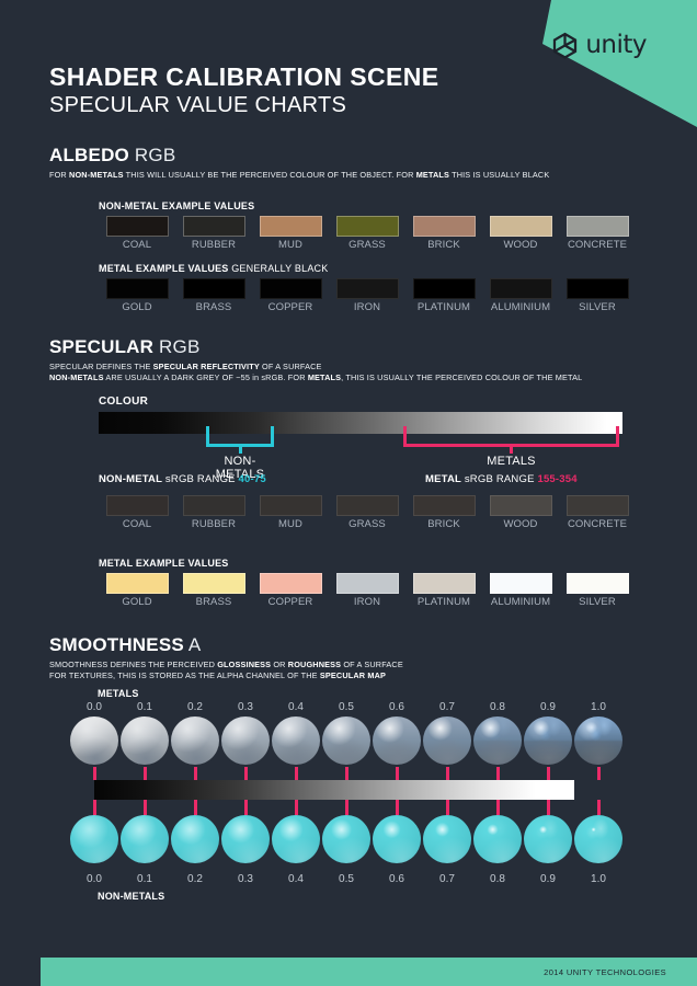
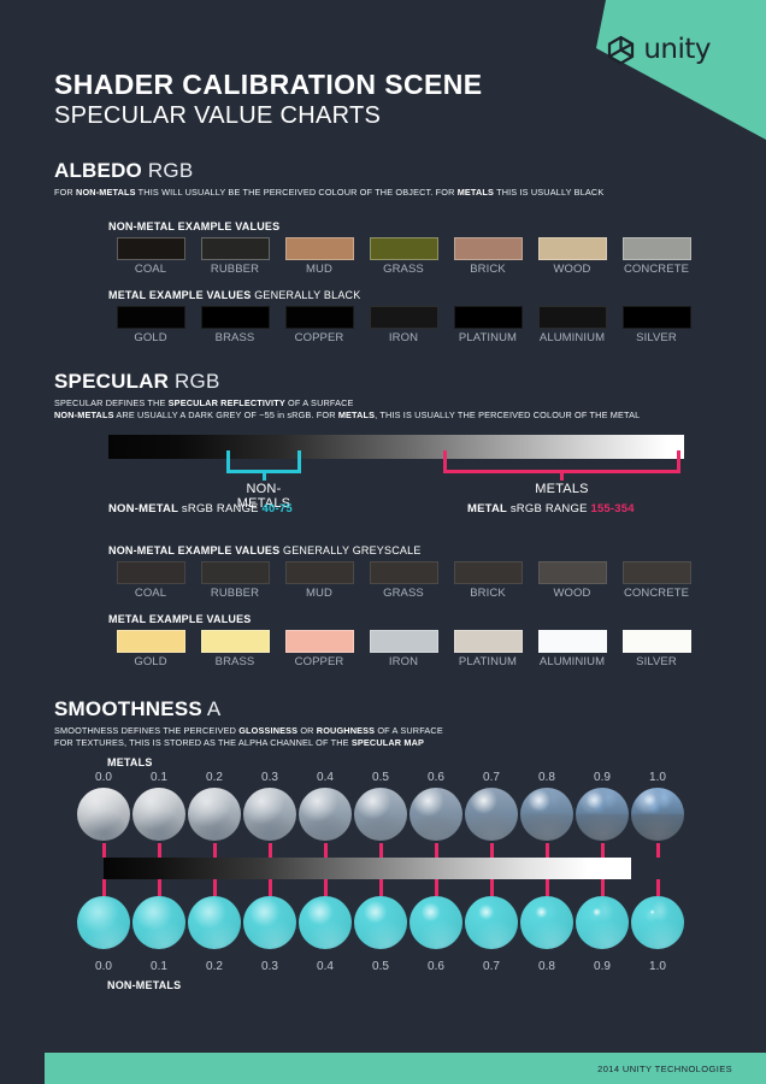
  unity
  SHADER CALIBRATION SCENE
  SPECULAR VALUE CHARTS
  ALBEDO RGB
  FOR NON-METALS THIS WILL USUALLY BE THE PERCEIVED COLOUR OF THE OBJECT. FOR METALS THIS IS USUALLY BLACK
  NON-METAL EXAMPLE VALUES
  COAL
  RUBBER
  MUD
  GRASS
  BRICK
  WOOD
  CONCRETE
  METAL EXAMPLE VALUES GENERALLY BLACK
  GOLD
  BRASS
  COPPER
  IRON
  PLATINUM
  ALUMINIUM
  SILVER
  SPECULAR RGB
  SPECULAR DEFINES THE SPECULAR REFLECTIVITY OF A SURFACE
  NON-METALS ARE USUALLY A DARK GREY OF ~55 in sRGB. FOR METALS, THIS IS USUALLY THE PERCEIVED COLOUR OF THE METAL
- COLOUR
  NON-METALS
  METALS
  NON-METAL sRGB RANGE 40-75
  METAL sRGB RANGE 155-354
+ NON-METAL EXAMPLE VALUES GENERALLY GREYSCALE
  COAL
  RUBBER
  MUD
  GRASS
  BRICK
  WOOD
  CONCRETE
  METAL EXAMPLE VALUES
  GOLD
  BRASS
  COPPER
  IRON
  PLATINUM
  ALUMINIUM
  SILVER
  SMOOTHNESS A
  SMOOTHNESS DEFINES THE PERCEIVED GLOSSINESS OR ROUGHNESS OF A SURFACE
  FOR TEXTURES, THIS IS STORED AS THE ALPHA CHANNEL OF THE SPECULAR MAP
  METALS
  0.0
  0.1
  0.2
  0.3
  0.4
  0.5
  0.6
  0.7
  0.8
  0.9
  1.0
  0.0
  0.1
  0.2
  0.3
  0.4
  0.5
  0.6
  0.7
  0.8
  0.9
  1.0
  NON-METALS
  2014 UNITY TECHNOLOGIES
